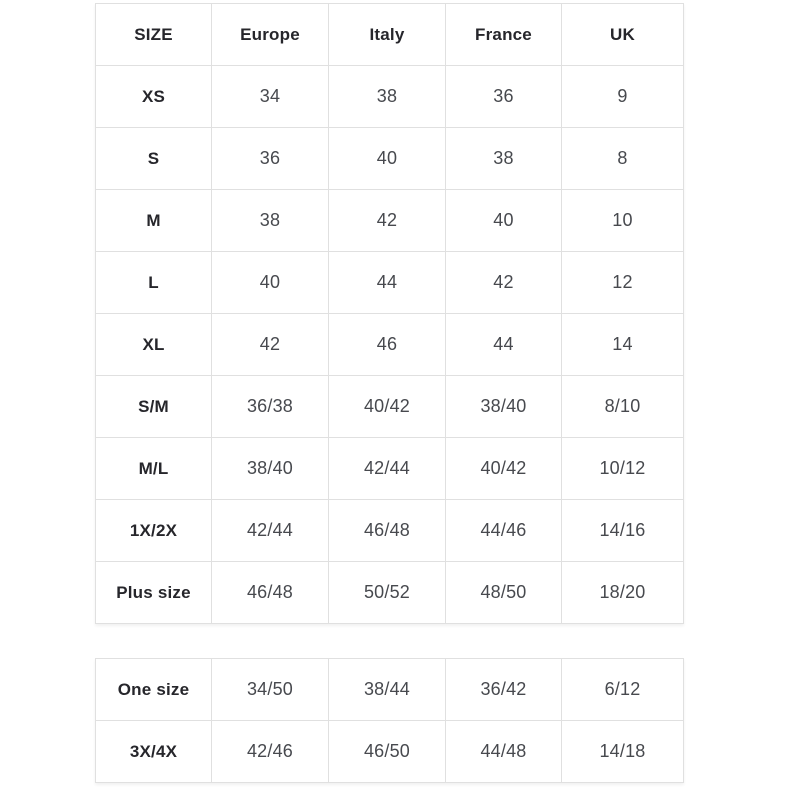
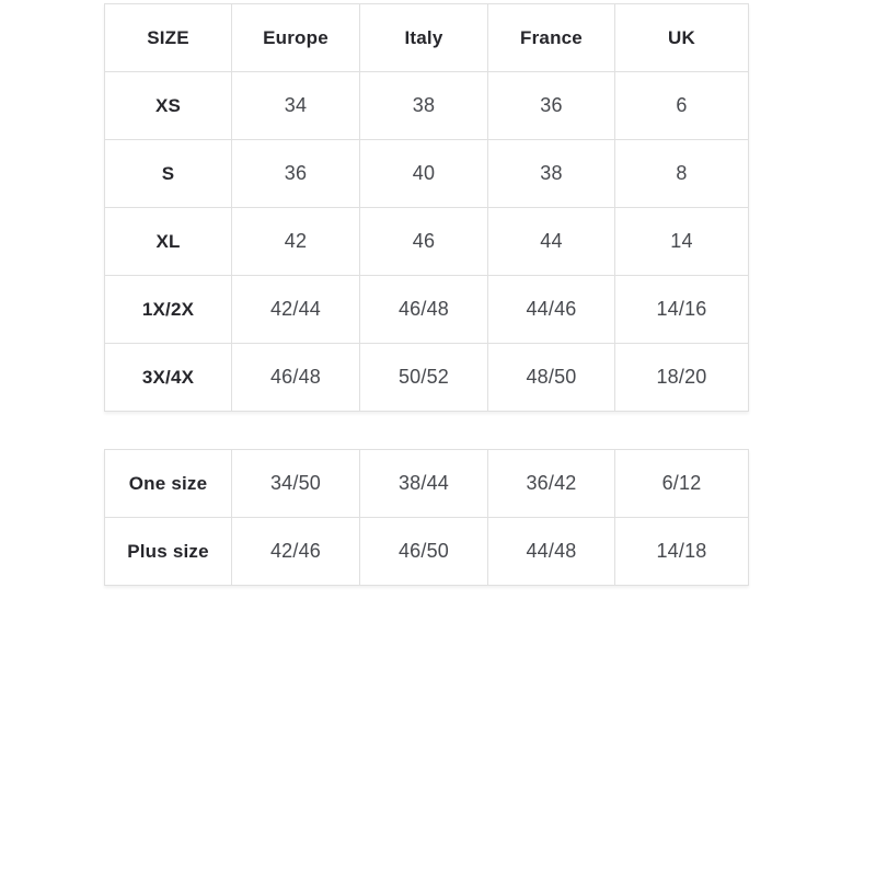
  SIZE	Europe	Italy	France	UK
- XS	34	38	36	9
+ XS	34	38	36	6
  S	36	40	38	8
- M	38	42	40	10
- L	40	44	42	12
  XL	42	46	44	14
- S/M	36/38	40/42	38/40	8/10
- M/L	38/40	42/44	40/42	10/12
  1X/2X	42/44	46/48	44/46	14/16
- Plus size	46/48	50/52	48/50	18/20
+ 3X/4X	46/48	50/52	48/50	18/20
  One size	34/50	38/44	36/42	6/12
- 3X/4X	42/46	46/50	44/48	14/18
+ Plus size	42/46	46/50	44/48	14/18
